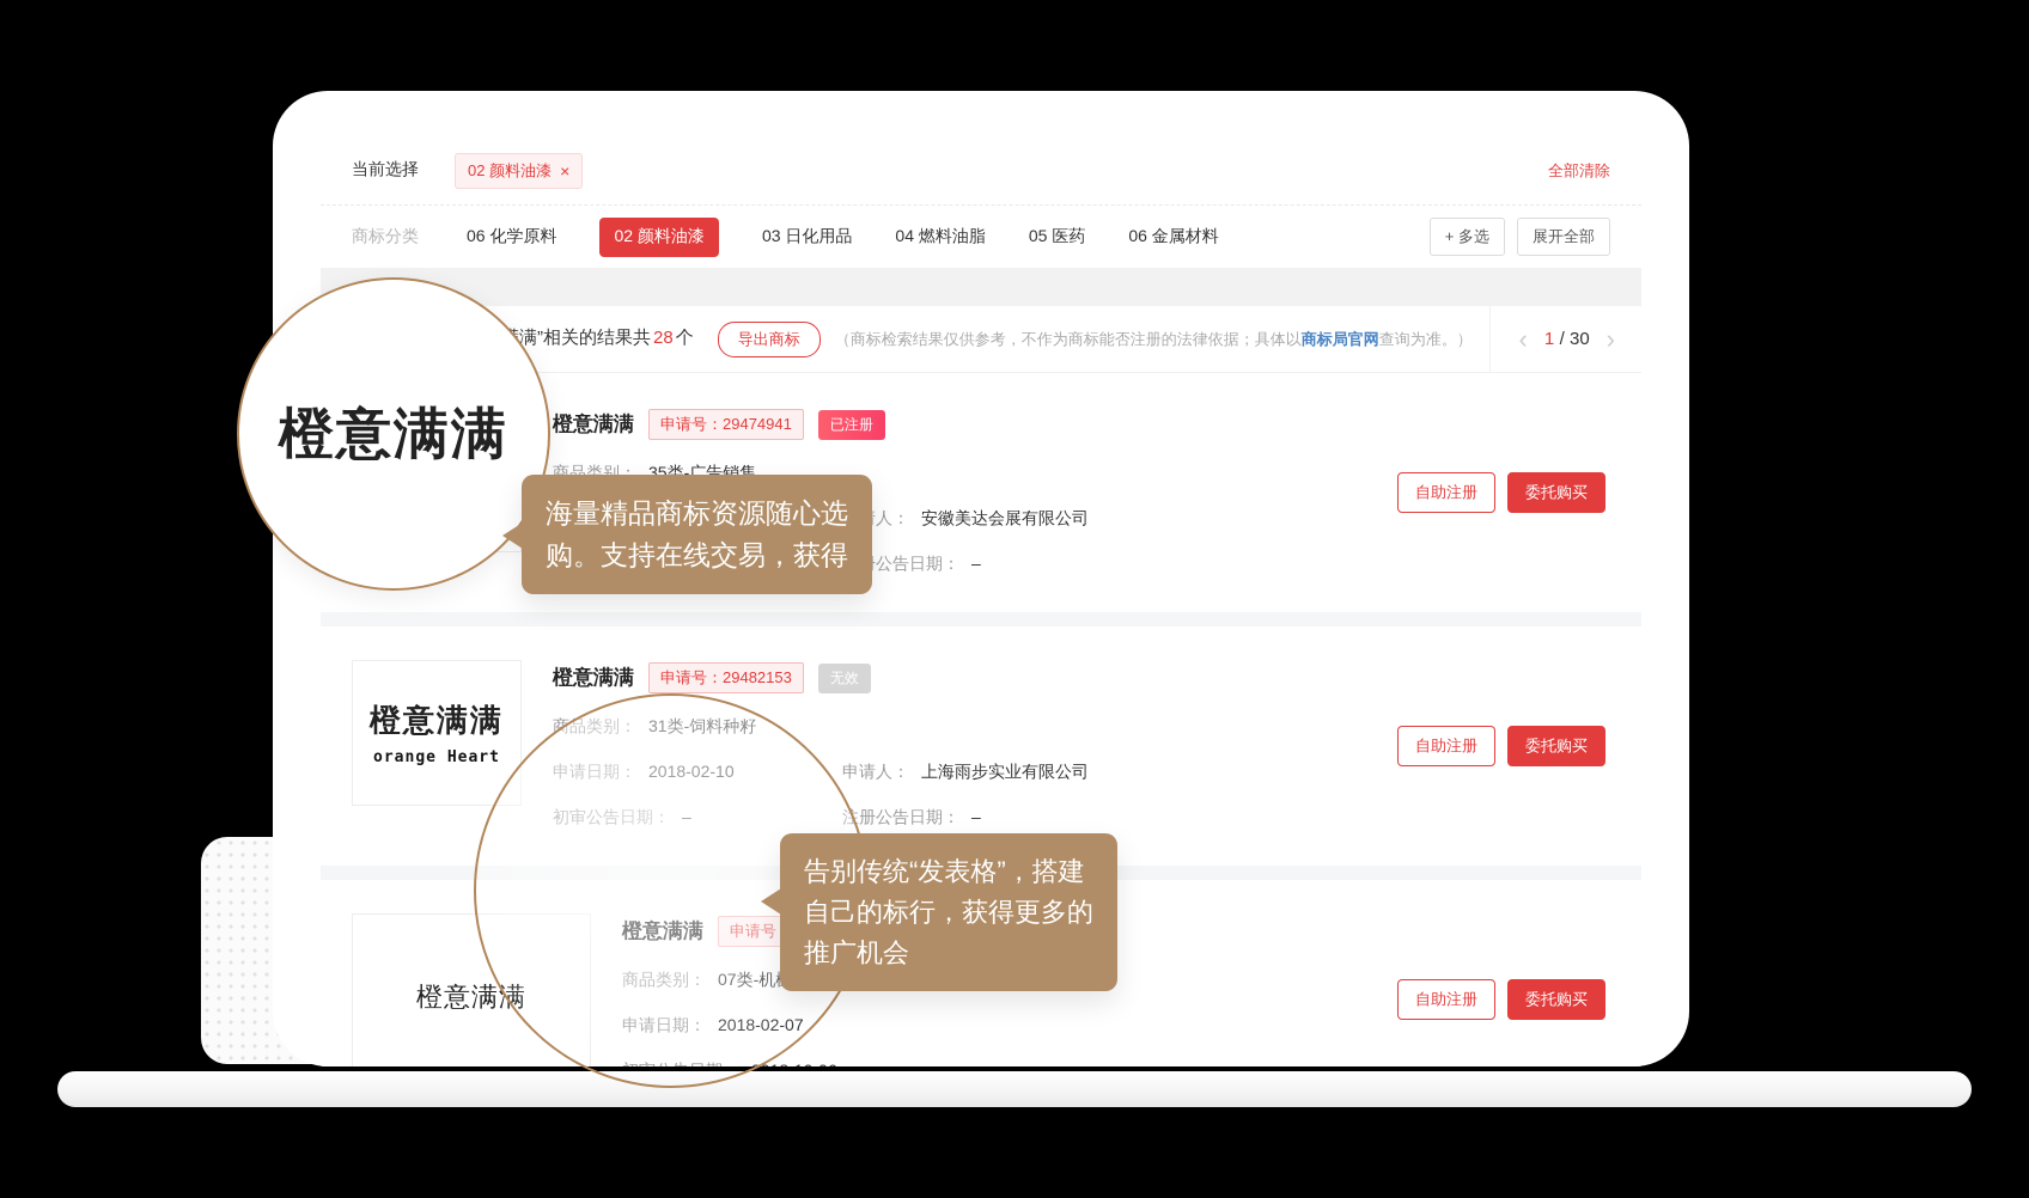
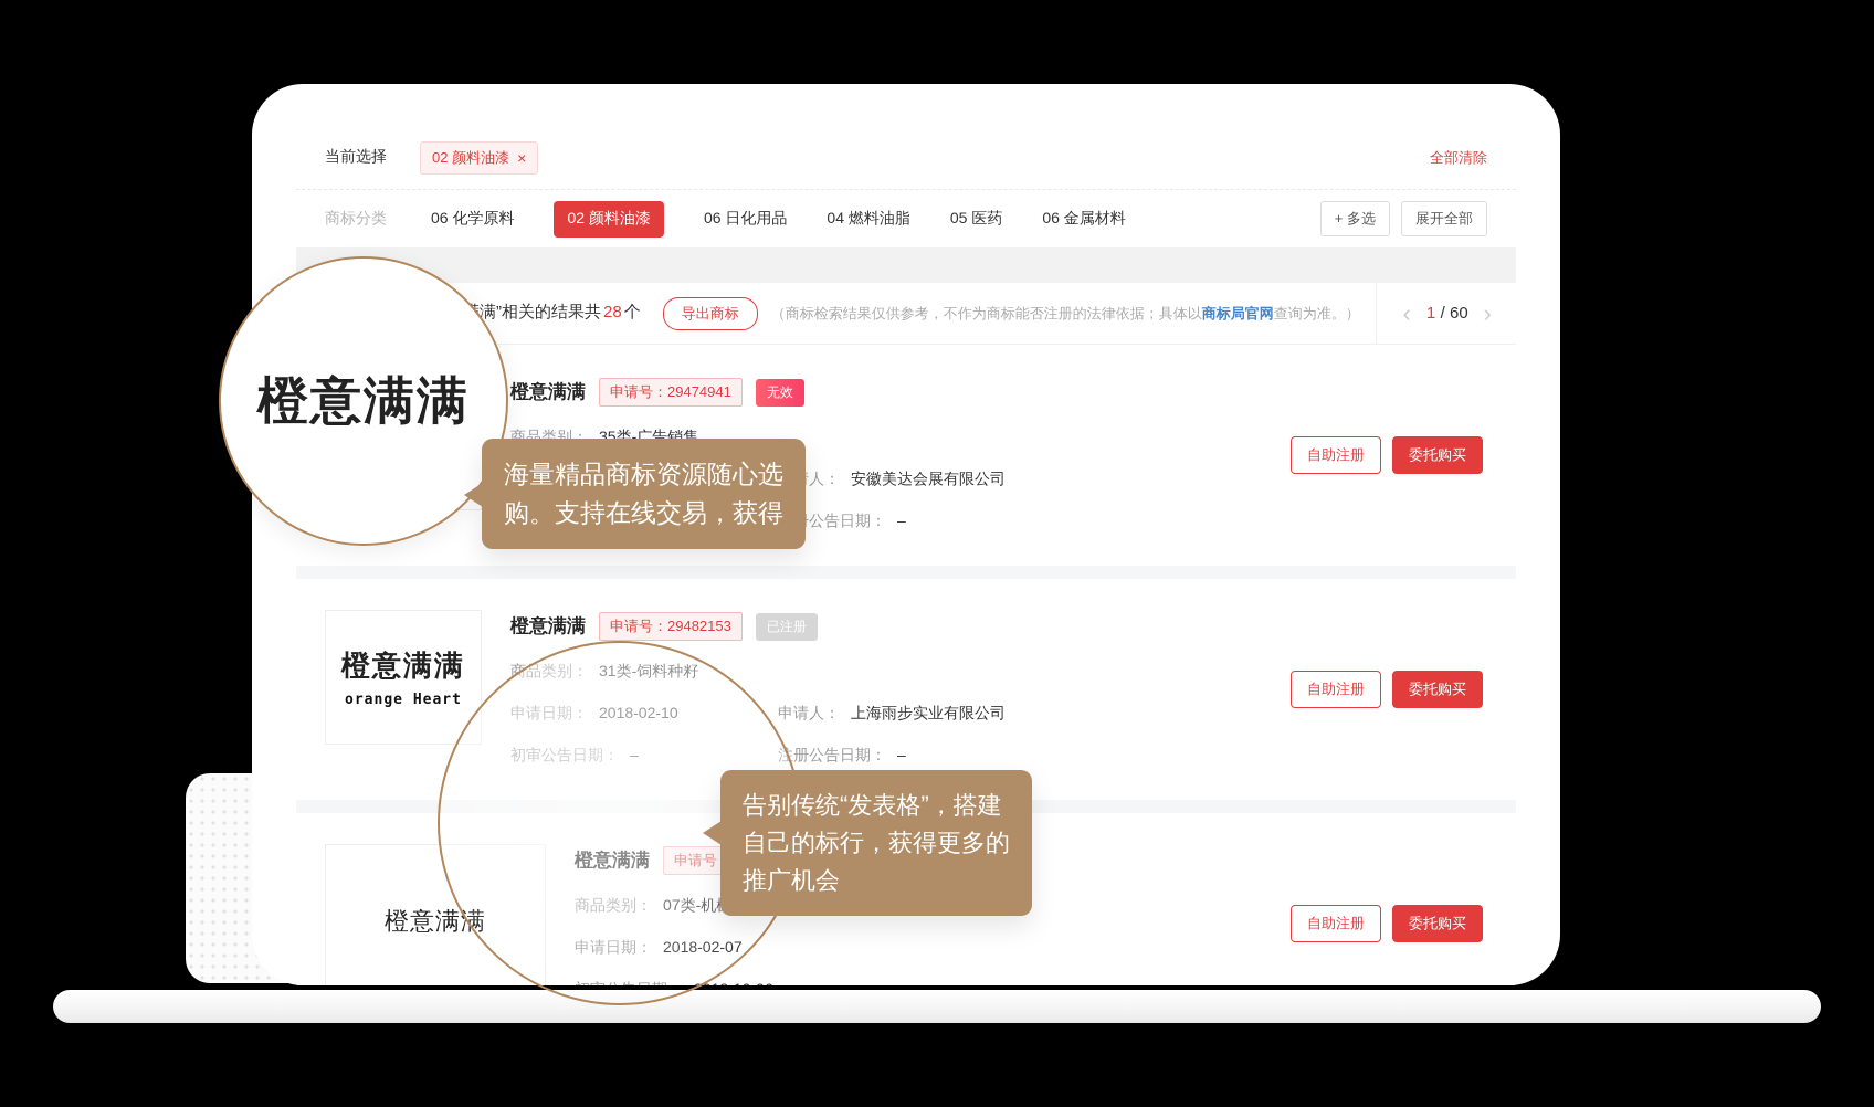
  当前选择
  02 颜料油漆
  ×
  全部清除
  商标分类
  06 化学原料
  02 颜料油漆
- 03 日化用品
+ 06 日化用品
  04 燃料油脂
  05 医药
  06 金属材料
  + 多选
  展开全部
  导出商标
  （商标检索结果仅供参考，不作为商标能否注册的法律依据；具体以商标局官网查询为准。）
  ‹
- 1 / 30
+ 1 / 60
  ›
  橙意满满
  申请号：29474941
- 已注册
+ 无效
  商品类别：
  35类-广告销售
  安徽美达会展有限公司
  公告日期：
  –
  自助注册
  委托购买
  橙意满满
  orange Heart
  橙意满满
  申请号：29482153
- 无效
+ 已注册
  申请人：
  上海雨步实业有限公司
  册公告日期：
  –
  自助注册
  委托购买
  橙意满
  自助注册
  委托购买
  橙意满满
  海量精品商标资源随心选
  购。支持在线交易，获得
  告别传统“发表格”，搭建
  自己的标行，获得更多的
  推广机会
